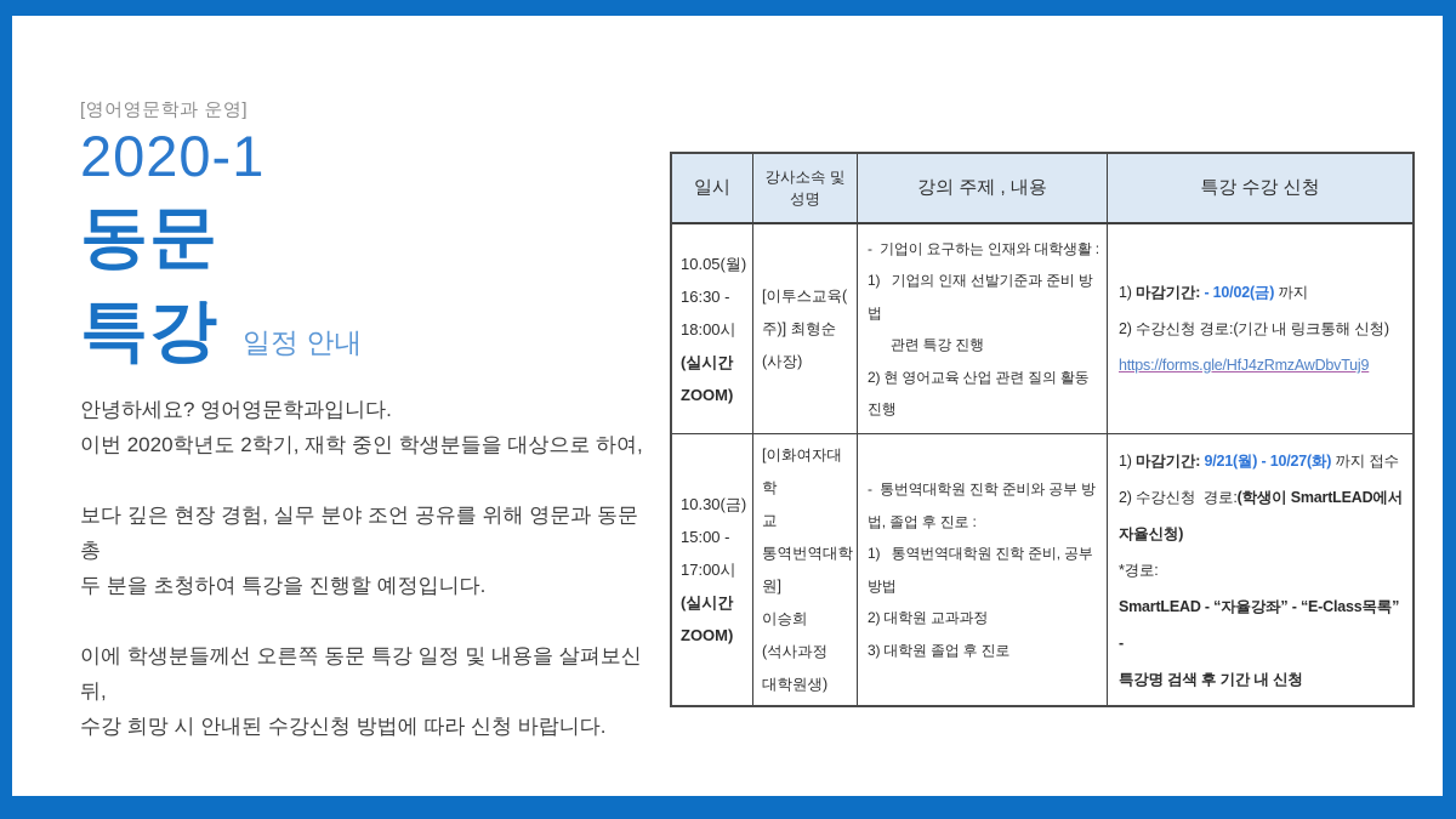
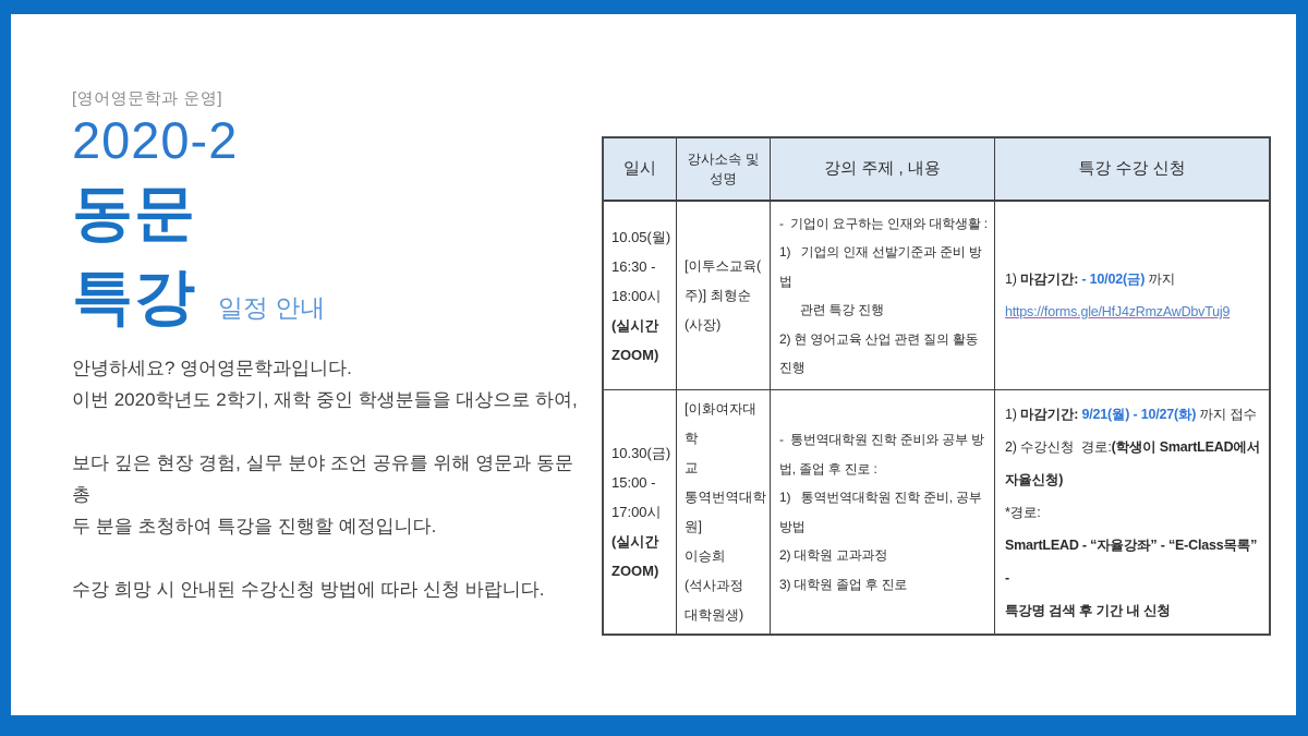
  [영어영문학과 운영]
- 2020-1
+ 2020-2
  동문
  특강
  일정 안내
  안녕하세요? 영어영문학과입니다.
  이번 2020학년도 2학기, 재학 중인 학생분들을 대상으로 하여,
  보다 깊은 현장 경험, 실무 분야 조언 공유를 위해 영문과 동문 총
  두 분을 초청하여 특강을 진행할 예정입니다.
- 이에 학생분들께선 오른쪽 동문 특강 일정 및 내용을 살펴보신 뒤,
  수강 희망 시 안내된 수강신청 방법에 따라 신청 바랍니다.
  일시
  강사소속 및
  성명
  강의 주제 , 내용
  특강 수강 신청
  10.05(월)
  16:30 -
  18:00시
  (실시간
  ZOOM)
  [이투스교육(
  주)] 최형순
  (사장)
  - 기업이 요구하는 인재와 대학생활 :
  1) 기업의 인재 선발기준과 준비 방법
  관련 특강 진행
  2) 현 영어교육 산업 관련 질의 활동 진행
  1) 마감기간: - 10/02(금) 까지
- 2) 수강신청 경로:(기간 내 링크통해 신청)
  https://forms.gle/HfJ4zRmzAwDbvTuj9
  10.30(금)
  15:00 -
  17:00시
  (실시간
  ZOOM)
  [이화여자대학
  교
  통역번역대학
  원]
  이승희
  (석사과정
  대학원생)
  - 통번역대학원 진학 준비와 공부 방
  법, 졸업 후 진로 :
  1) 통역번역대학원 진학 준비, 공부 방법
  2) 대학원 교과과정
  3) 대학원 졸업 후 진로
  1) 마감기간: 9/21(월) - 10/27(화) 까지 접수
  2) 수강신청 경로:(학생이 SmartLEAD에서 자율신청)
  *경로:
  SmartLEAD - “자율강좌” - “E-Class목록” -
  특강명 검색 후 기간 내 신청
